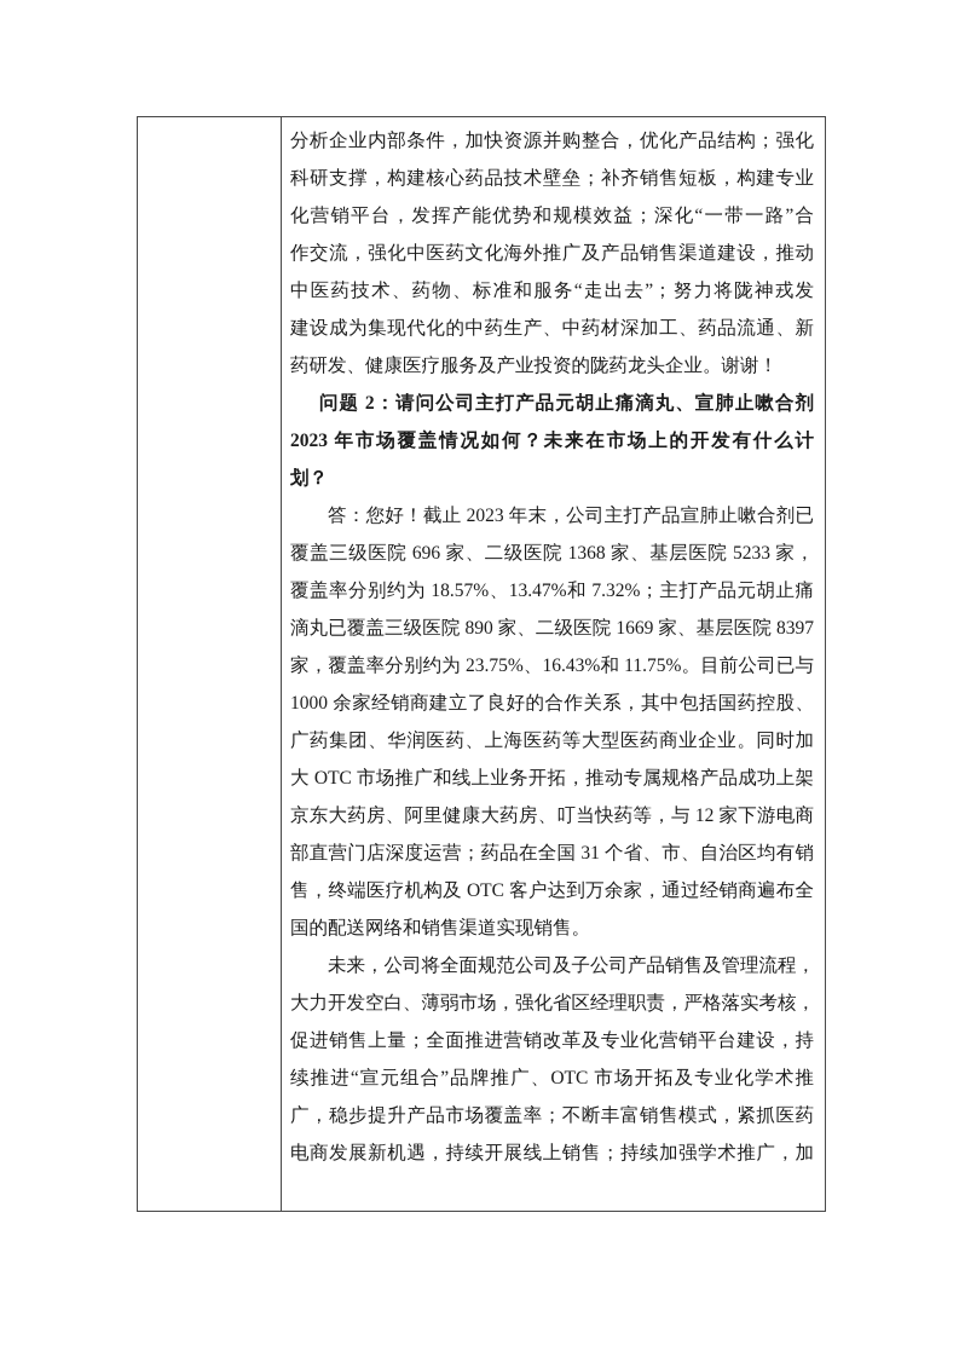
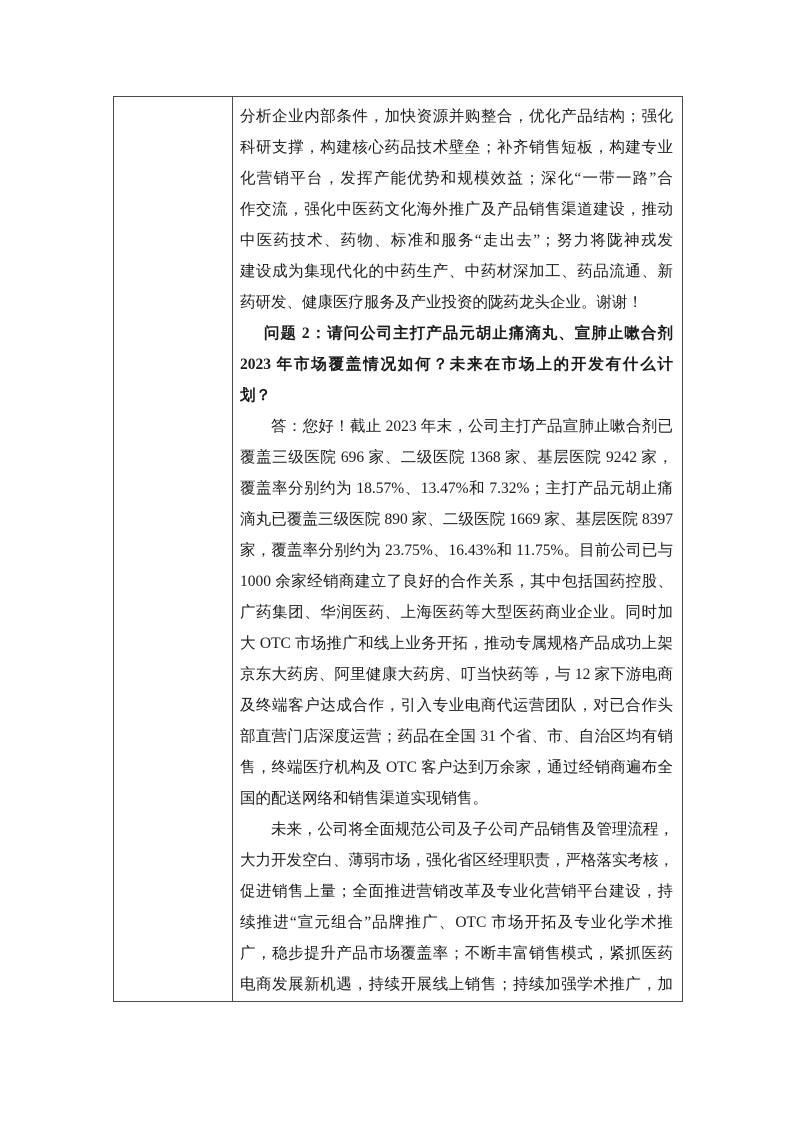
  分析企业内部条件，加快资源并购整合，优化产品结构；强化
  科研支撑，构建核心药品技术壁垒；补齐销售短板，构建专业
  化营销平台，发挥产能优势和规模效益；深化“一带一路”合
  作交流，强化中医药文化海外推广及产品销售渠道建设，推动
  中医药技术、药物、标准和服务“走出去”；努力将陇神戎发
  建设成为集现代化的中药生产、中药材深加工、药品流通、新
  药研发、健康医疗服务及产业投资的陇药龙头企业。谢谢！
  问题 2：请问公司主打产品元胡止痛滴丸、宣肺止嗽合剂
  2023 年市场覆盖情况如何？未来在市场上的开发有什么计
  划？
  答：您好！截止 2023 年末，公司主打产品宣肺止嗽合剂已
- 覆盖三级医院 696 家、二级医院 1368 家、基层医院 5233 家，
+ 覆盖三级医院 696 家、二级医院 1368 家、基层医院 9242 家，
  覆盖率分别约为 18.57%、13.47%和 7.32%；主打产品元胡止痛
  滴丸已覆盖三级医院 890 家、二级医院 1669 家、基层医院 8397
  家，覆盖率分别约为 23.75%、16.43%和 11.75%。目前公司已与
  1000 余家经销商建立了良好的合作关系，其中包括国药控股、
  广药集团、华润医药、上海医药等大型医药商业企业。同时加
  大 OTC 市场推广和线上业务开拓，推动专属规格产品成功上架
  京东大药房、阿里健康大药房、叮当快药等，与 12 家下游电商
+ 及终端客户达成合作，引入专业电商代运营团队，对已合作头
  部直营门店深度运营；药品在全国 31 个省、市、自治区均有销
  售，终端医疗机构及 OTC 客户达到万余家，通过经销商遍布全
  国的配送网络和销售渠道实现销售。
  未来，公司将全面规范公司及子公司产品销售及管理流程，
  大力开发空白、薄弱市场，强化省区经理职责，严格落实考核，
  促进销售上量；全面推进营销改革及专业化营销平台建设，持
  续推进“宣元组合”品牌推广、OTC 市场开拓及专业化学术推
  广，稳步提升产品市场覆盖率；不断丰富销售模式，紧抓医药
  电商发展新机遇，持续开展线上销售；持续加强学术推广，加
